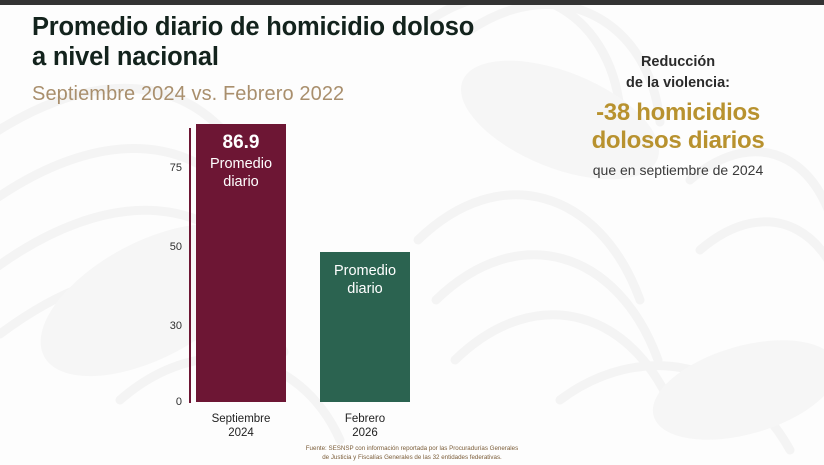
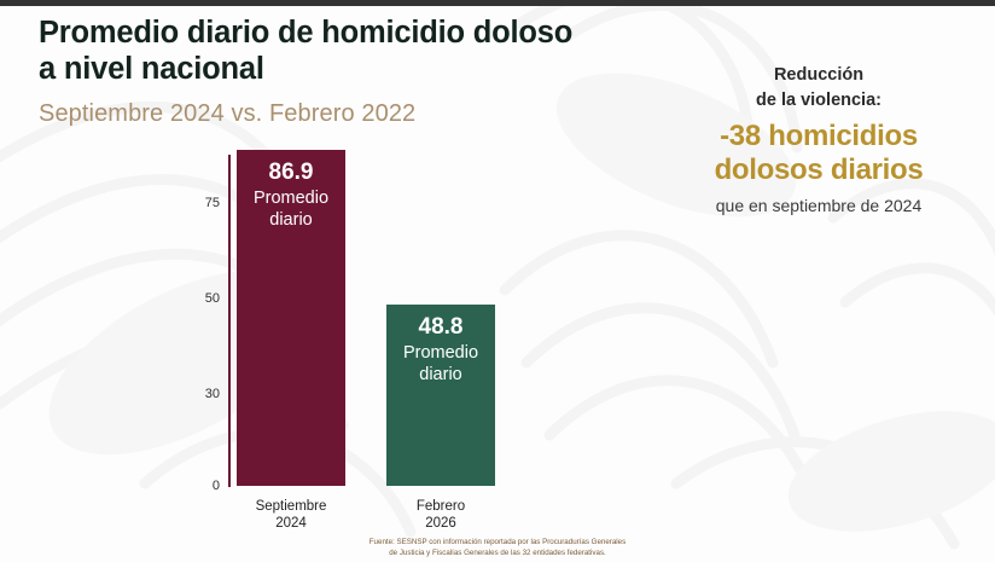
  Promedio diario de homicidio doloso
  a nivel nacional
  Septiembre 2024 vs. Febrero 2022
  Reducción
  de la violencia:
  -38 homicidios
  dolosos diarios
  que en septiembre de 2024
  75
  50
  30
  0
  86.9
  Promedio
  diario
+ 48.8
  Promedio
  diario
  Septiembre
  2024
  Febrero
  2026
